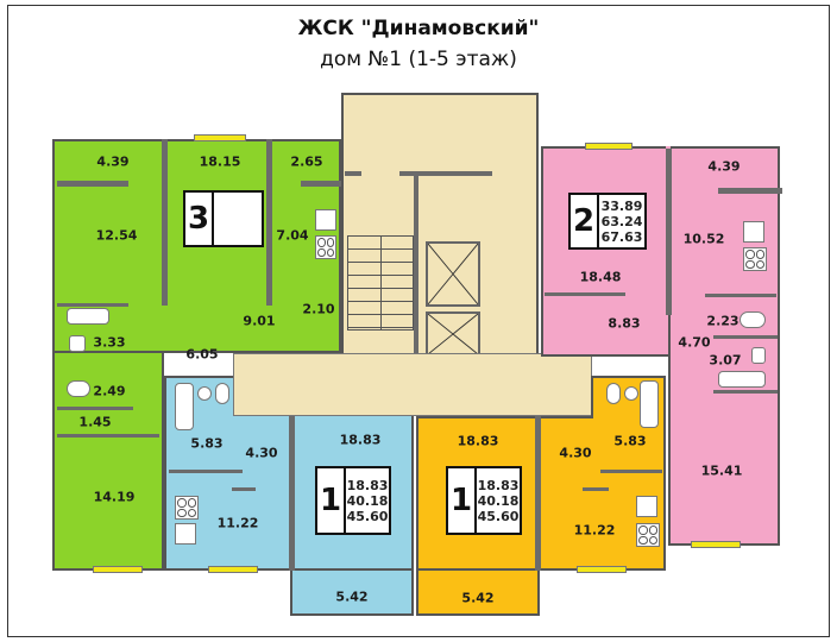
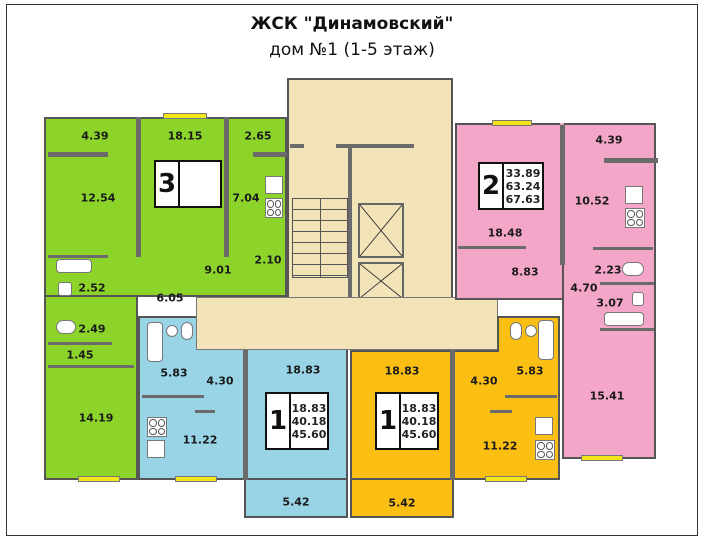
  ЖСК "Динамовский"
  дом №1 (1-5 этаж)
  3
  4.39
  18.15
  2.65
  12.54
  7.04
  2.10
  9.01
- 3.33
+ 2.52
  6.05
  2.49
  1.45
  14.19
  1
  18.83
  40.18
  45.60
  5.83
  4.30
  18.83
  11.22
  5.42
  1
  18.83
  40.18
  45.60
  18.83
  4.30
  5.83
  11.22
  5.42
  2
  33.89
  63.24
  67.63
  4.39
  10.52
  18.48
  8.83
  2.23
  4.70
  3.07
  15.41
